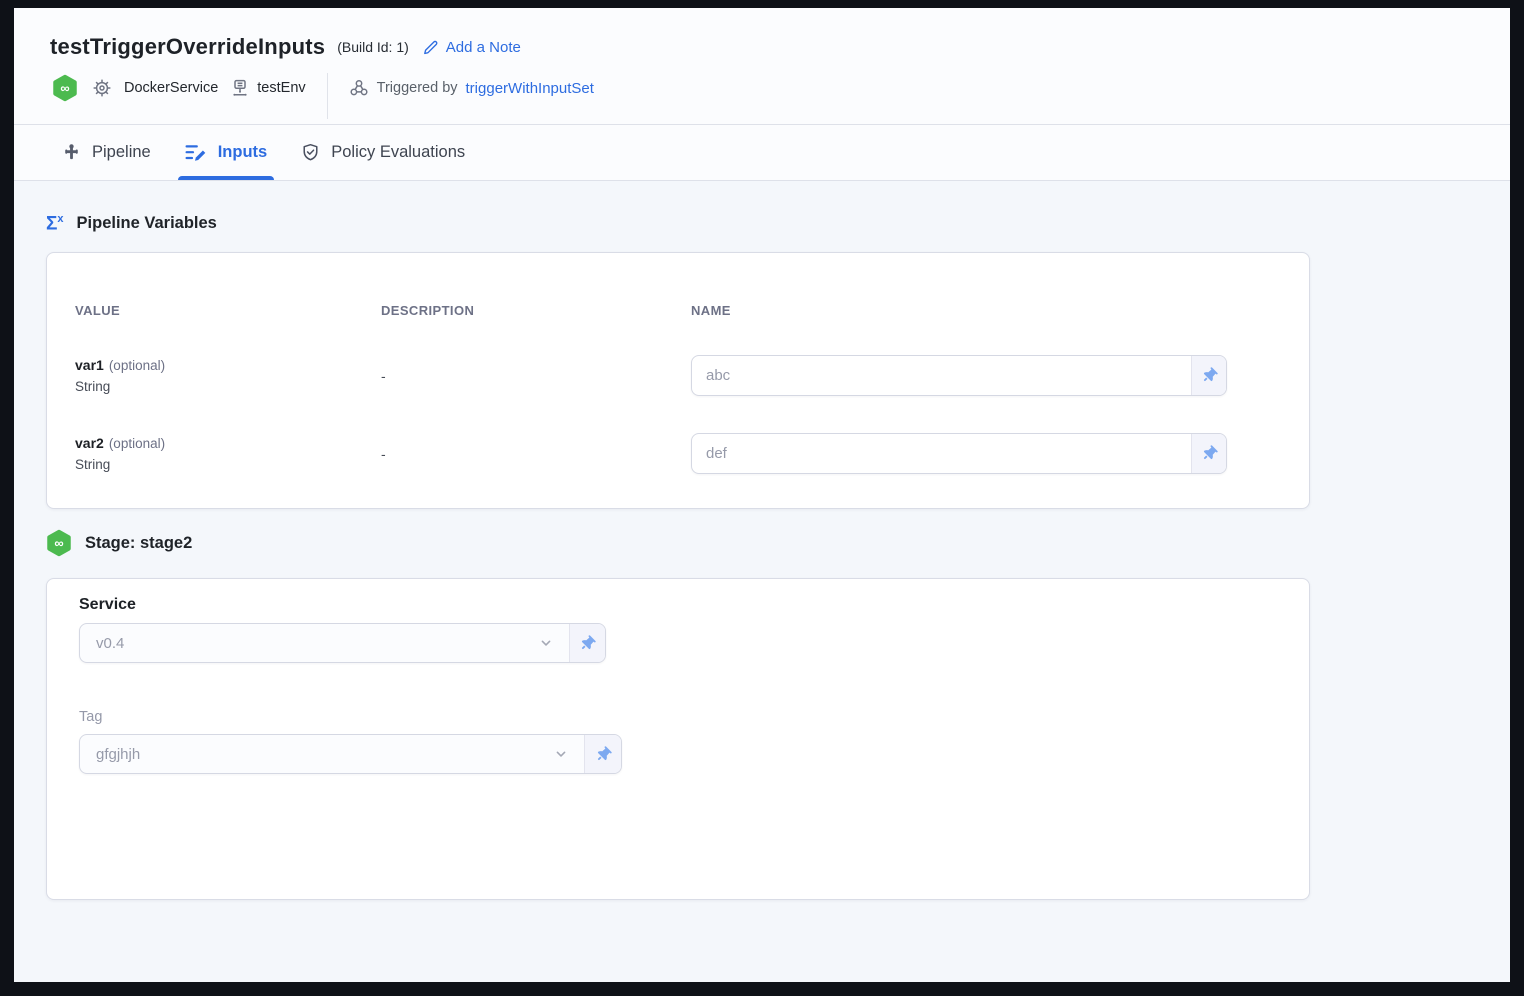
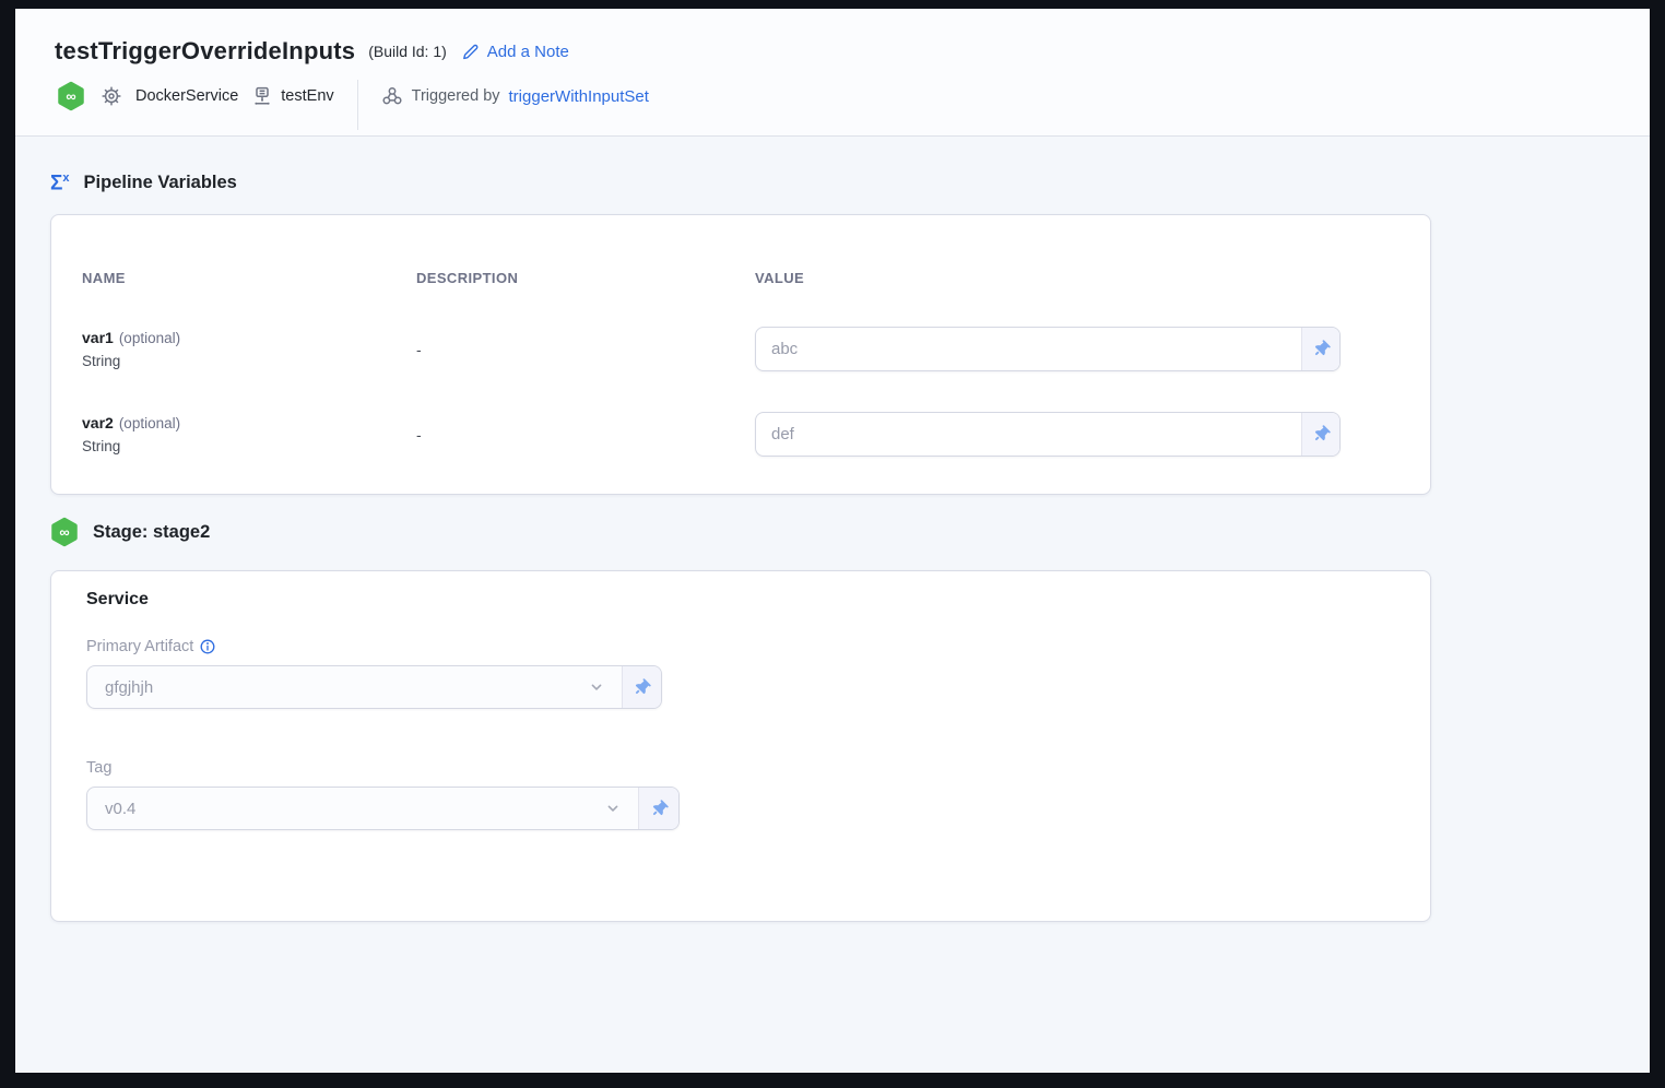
  testTriggerOverrideInputs
  (Build Id: 1)
  Add a Note
  ∞
  DockerService
  testEnv
  Triggered by
  triggerWithInputSet
- Pipeline
- Inputs
- Policy Evaluations
  Σx
  Pipeline Variables
- VALUE
+ NAME
  DESCRIPTION
- NAME
+ VALUE
  var1 (optional)
  String
  -
  abc
  var2 (optional)
  String
  -
  def
  ∞
  Stage: stage2
  Service
+ Primary Artifact
- v0.4
+ gfgjhjh
  Tag
- gfgjhjh
+ v0.4
